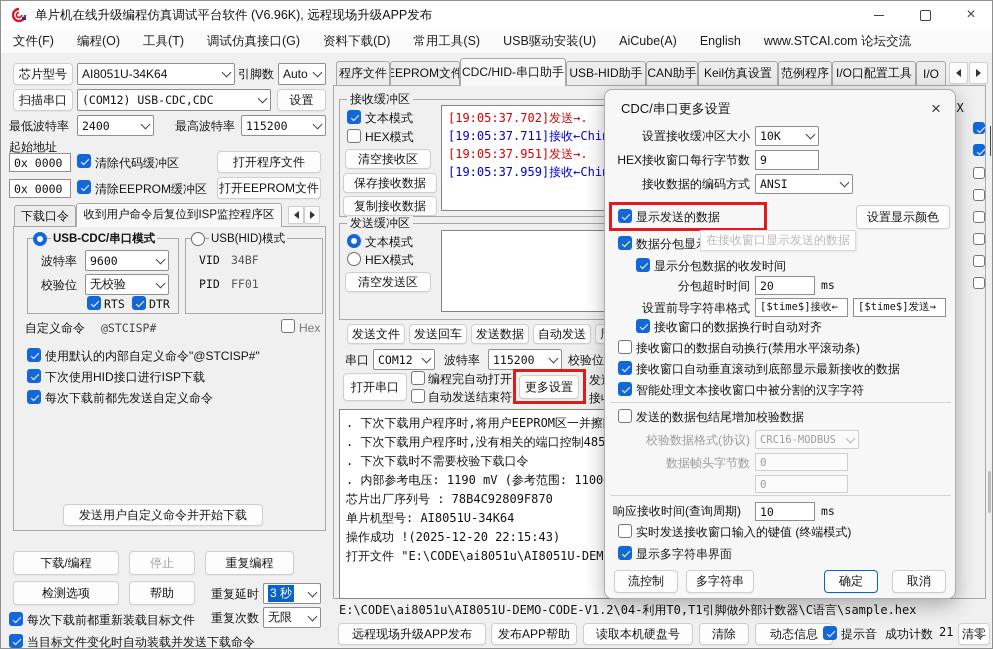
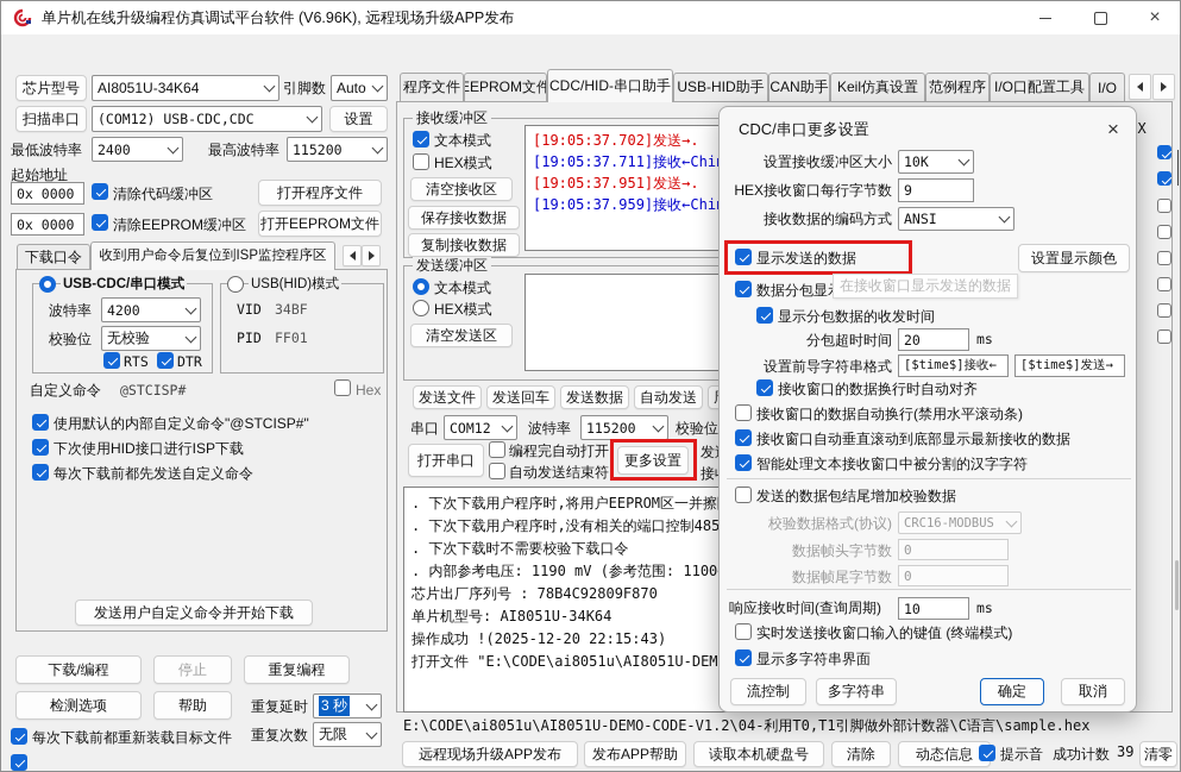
  单片机在线升级编程仿真调试平台软件 (V6.96K), 远程现场升级APP发布
  ×
- 文件(F)
- 编程(O)
- 工具(T)
- 调试仿真接口(G)
- 资料下载(D)
- 常用工具(S)
- USB驱动安装(U)
- AiCube(A)
- English
- www.STCAI.com 论坛交流
  芯片型号
  AI8051U-34K64
  引脚数
  Auto
  扫描串口
  (COM12) USB-CDC,CDC
  设置
  最低波特率
  2400
  最高波特率
  115200
  起始地址
  0x 0000
  清除代码缓冲区
  打开程序文件
  0x 0000
  清除EEPROM缓冲区
  打开EEPROM文件
  下载口令
  收到用户命令后复位到ISP监控程序区
  USB-CDC/串口模式
  波特率
- 9600
+ 4200
  校验位
  无校验
  RTS
  DTR
  USB(HID)模式
  VID
  34BF
  PID
  FF01
  自定义命令
  @STCISP#
  Hex
  使用默认的内部自定义命令"@STCISP#"
  下次使用HID接口进行ISP下载
  每次下载前都先发送自定义命令
  发送用户自定义命令并开始下载
  下载/编程
  停止
  重复编程
  检测选项
  帮助
  重复延时
  3 秒
  重复次数
  无限
  每次下载前都重新装载目标文件
- 当目标文件变化时自动装载并发送下载命令
  程序文件
  EEPROM文件
  CDC/HID-串口助手
  USB-HID助手
  CAN助手
  Keil仿真设置
  范例程序
  I/O口配置工具
  I/O
  接收缓冲区
  文本模式
  HEX模式
  清空接收区
  保存接收数据
  复制接收数据
  [19:05:37.702]发送→.
  [19:05:37.711]接收←Chi
  [19:05:37.951]发送→.
  [19:05:37.959]接收←Chi
  发送缓冲区
  文本模式
  HEX模式
  清空发送区
  发送文件
  发送回车
  发送数据
  自动发送
  串口
  COM12
  波特率
  115200
  校验位
  打开串口
  编程完自动打开
  自动发送结束符
  更多设置
  . 下次下载用户程序时,将用户EEPROM区一并擦
  . 下次下载用户程序时,没有相关的端口控制485
  . 下次下载时不需要校验下载口令
  . 内部参考电压: 1190 mV (参考范围: 1100
  芯片出厂序列号 : 78B4C92809F870
  单片机型号: AI8051U-34K64
  操作成功 !(2025-12-20 22:15:43)
  E:\CODE\ai8051u\AI8051U-DEMO-CODE-V1.2\04-利用T0,T1引脚做外部计数器\C语言\sample.hex
  远程现场升级APP发布
  发布APP帮助
  读取本机硬盘号
  清除
  动态信息
  提示音
  成功计数
- 21
+ 39
  清零
  CDC/串口更多设置
  ×
  设置接收缓冲区大小
  10K
  HEX接收窗口每行字节数
  9
  接收数据的编码方式
  ANSI
  显示发送的数据
  设置显示颜色
  数据分包显
  在接收窗口显示发送的数据
  显示分包数据的收发时间
  分包超时时间
  20
  ms
  设置前导字符串格式
  [$time$]接收←
  [$time$]发送→
  接收窗口的数据换行时自动对齐
  接收窗口的数据自动换行(禁用水平滚动条)
  接收窗口自动垂直滚动到底部显示最新接收的数据
  智能处理文本接收窗口中被分割的汉字字符
  发送的数据包结尾增加校验数据
  校验数据格式(协议)
  CRC16-MODBUS
  数据帧头字节数
  0
+ 数据帧尾字节数
  0
  响应接收时间(查询周期)
  10
  ms
  实时发送接收窗口输入的键值 (终端模式)
  显示多字符串界面
  流控制
  多字符串
  确定
  取消
